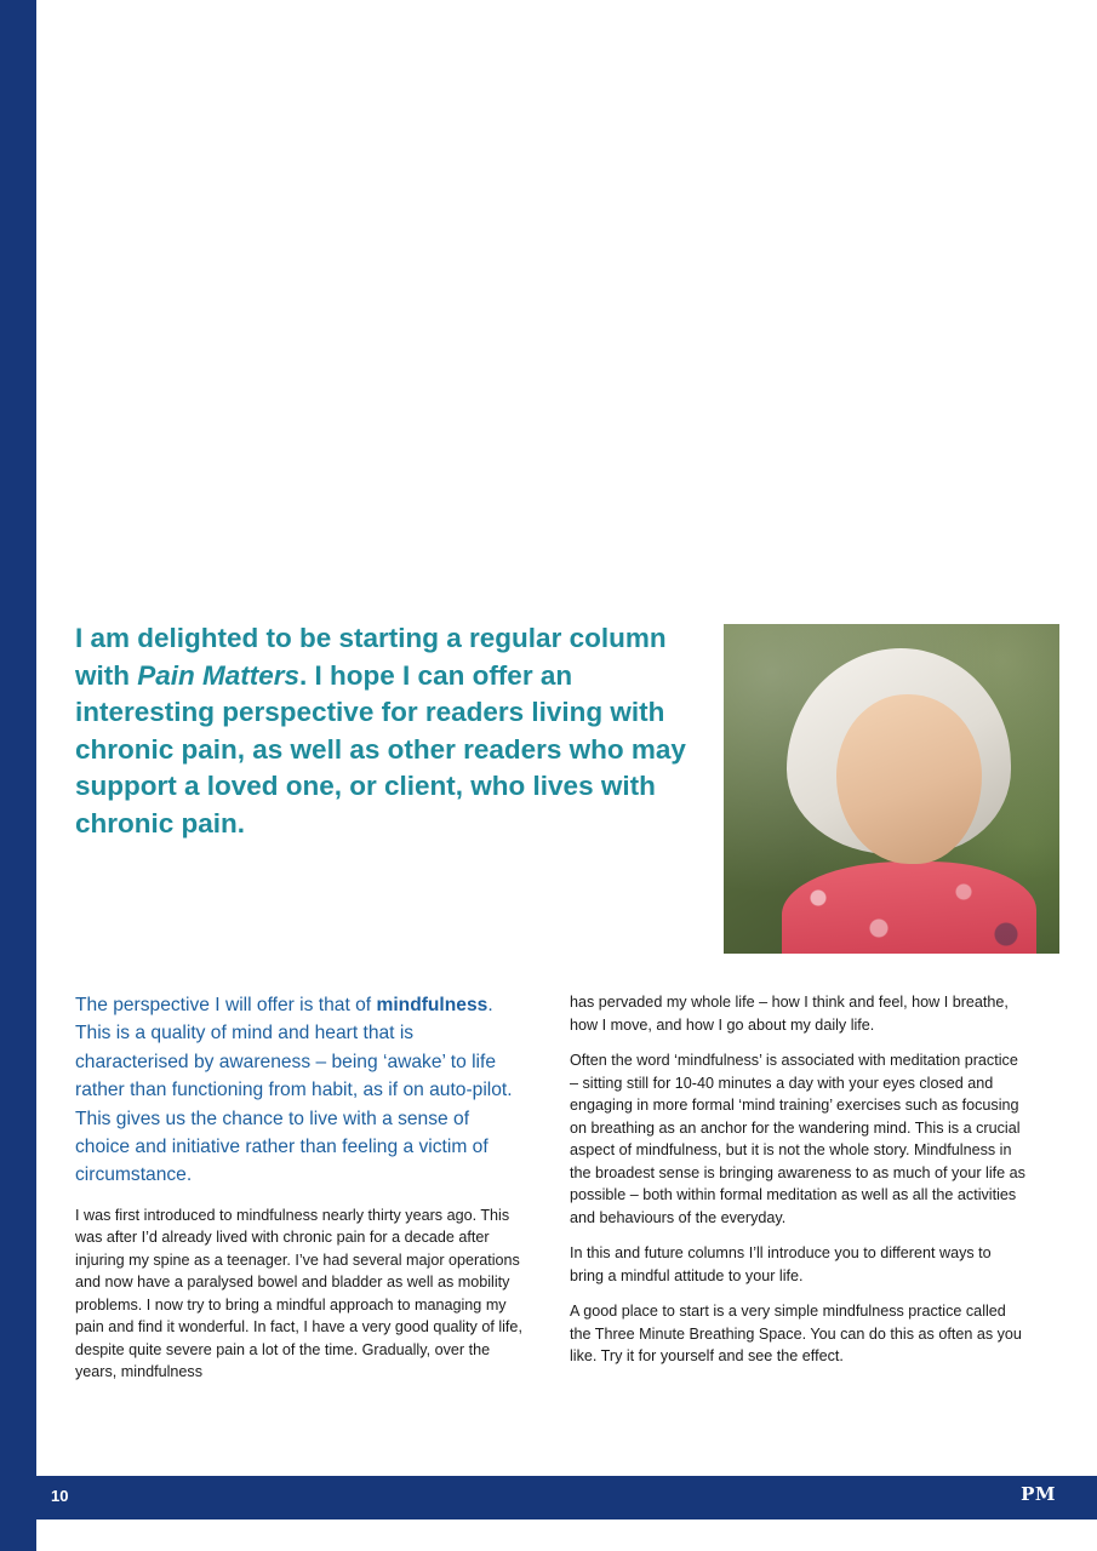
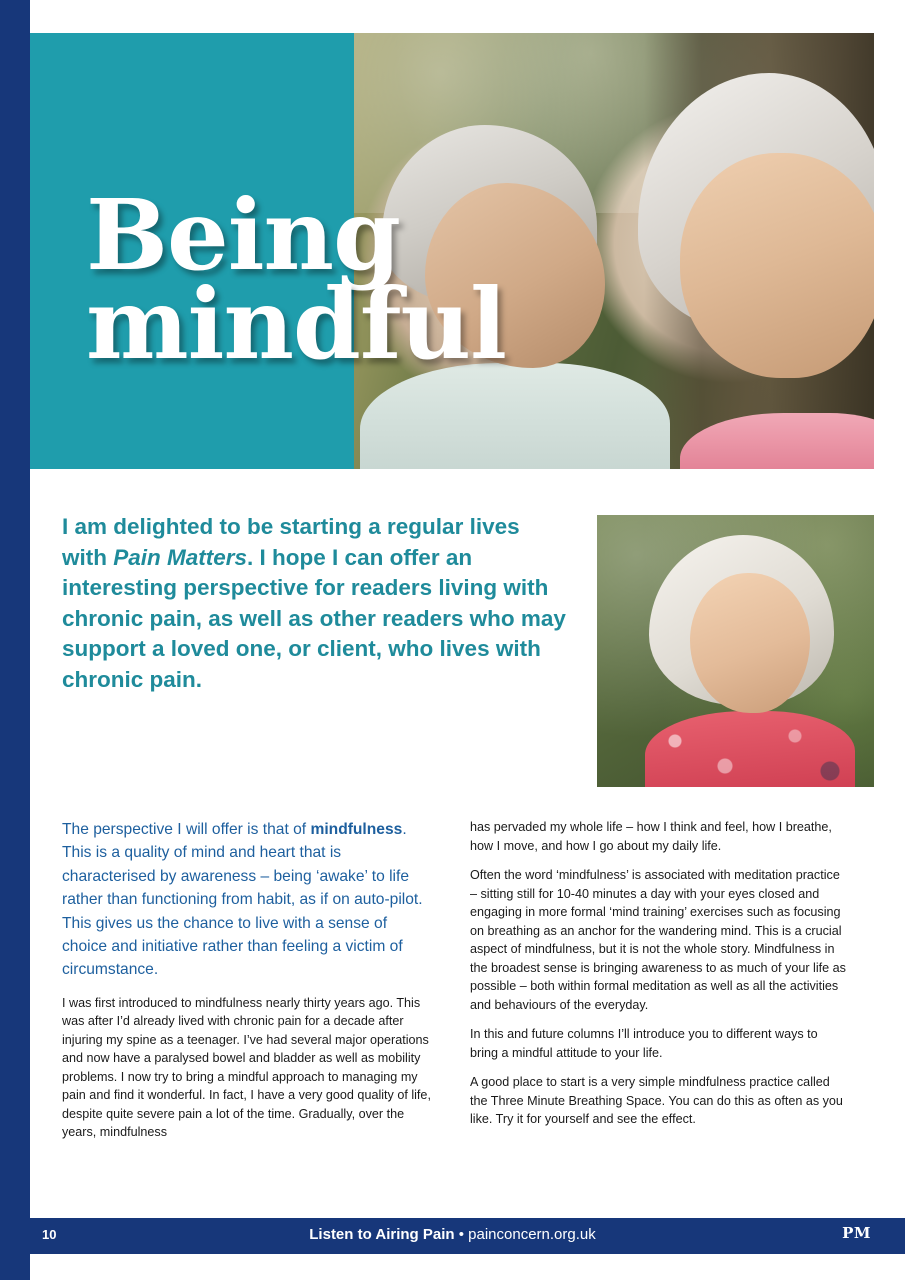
+ Being
+ mindful
- I am delighted to be starting a regular column with Pain Matters. I hope I can offer an interesting perspective for readers living with chronic pain, as well as other readers who may support a loved one, or client, who lives with chronic pain.
+ I am delighted to be starting a regular lives with Pain Matters. I hope I can offer an interesting perspective for readers living with chronic pain, as well as other readers who may support a loved one, or client, who lives with chronic pain.
  The perspective I will offer is that of mindfulness. This is a quality of mind and heart that is characterised by awareness – being ‘awake’ to life rather than functioning from habit, as if on auto-pilot. This gives us the chance to live with a sense of choice and initiative rather than feeling a victim of circumstance.
  I was first introduced to mindfulness nearly thirty years ago. This was after I’d already lived with chronic pain for a decade after injuring my spine as a teenager. I’ve had several major operations and now have a paralysed bowel and bladder as well as mobility problems. I now try to bring a mindful approach to managing my pain and find it wonderful. In fact, I have a very good quality of life, despite quite severe pain a lot of the time. Gradually, over the years, mindfulness
  has pervaded my whole life – how I think and feel, how I breathe, how I move, and how I go about my daily life.
  Often the word ‘mindfulness’ is associated with meditation practice – sitting still for 10-40 minutes a day with your eyes closed and engaging in more formal ‘mind training’ exercises such as focusing on breathing as an anchor for the wandering mind. This is a crucial aspect of mindfulness, but it is not the whole story. Mindfulness in the broadest sense is bringing awareness to as much of your life as possible – both within formal meditation as well as all the activities and behaviours of the everyday.
  In this and future columns I’ll introduce you to different ways to bring a mindful attitude to your life.
  A good place to start is a very simple mindfulness practice called the Three Minute Breathing Space. You can do this as often as you like. Try it for yourself and see the effect.
  10
+ Listen to Airing Pain • painconcern.org.uk
  PM
